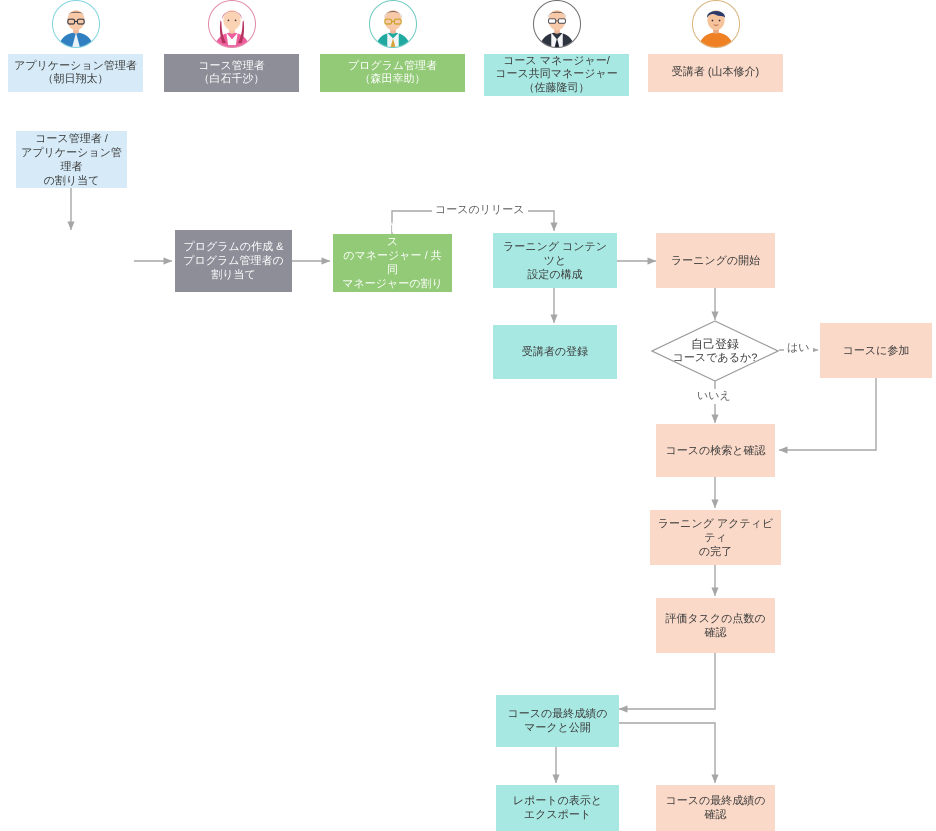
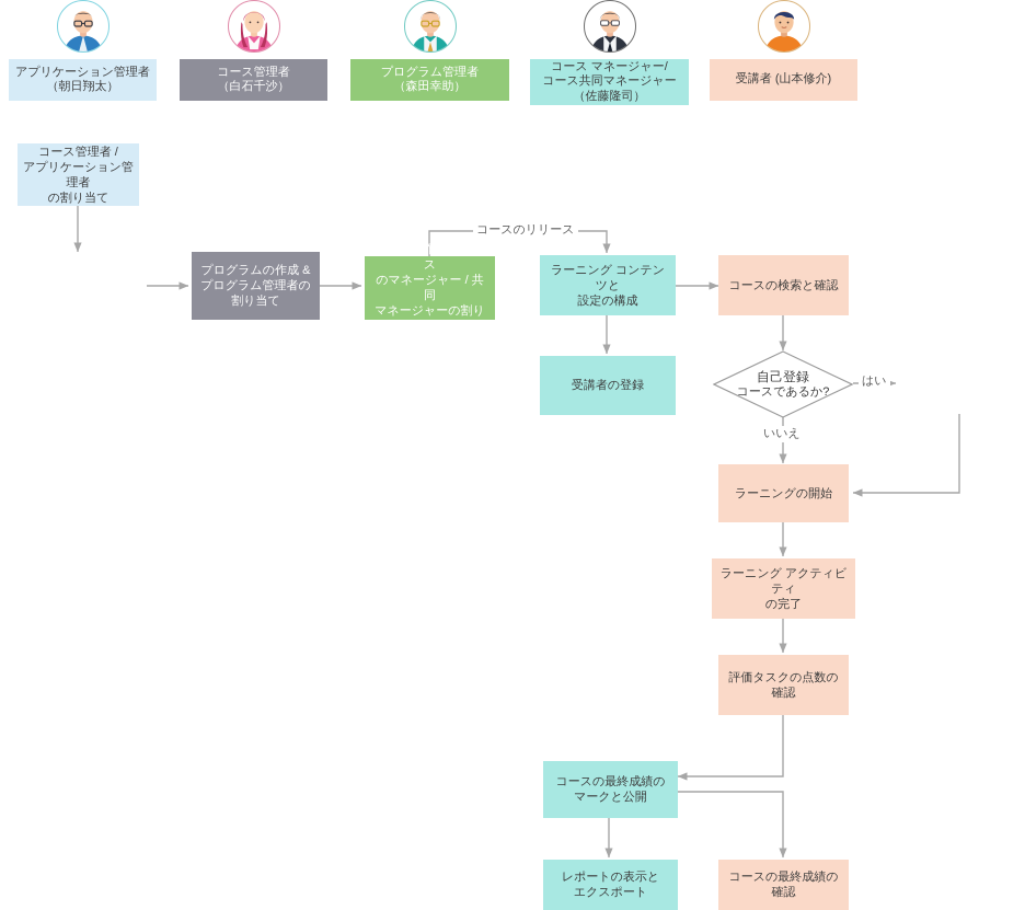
  アプリケーション管理者
  （朝日翔太）
  コース管理者
  （白石千沙）
  プログラム管理者
  （森田幸助）
  コース マネージャー/
  コース共同マネージャー
  （佐藤隆司）
  受講者 (山本修介)
  コース管理者 /
  アプリケーション管理者
  の割り当て
  プログラムの作成 &
  プログラム管理者の
  割り当て
  コースの作成 & コース
  のマネージャー / 共同
  マネージャーの割り
  ラーニング コンテンツと
  設定の構成
  受講者の登録
- ラーニングの開始
+ コースの検索と確認
- コースに参加
- コースの検索と確認
+ ラーニングの開始
  ラーニング アクティビティ
  の完了
  評価タスクの点数の
  確認
  コースの最終成績の
  マークと公開
  レポートの表示と
  エクスポート
  コースの最終成績の
  確認
  自己登録
  コースであるか?
  コースのリリース
  はい
  いいえ
